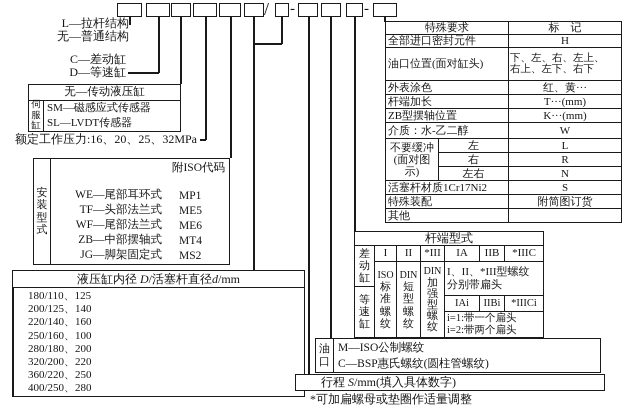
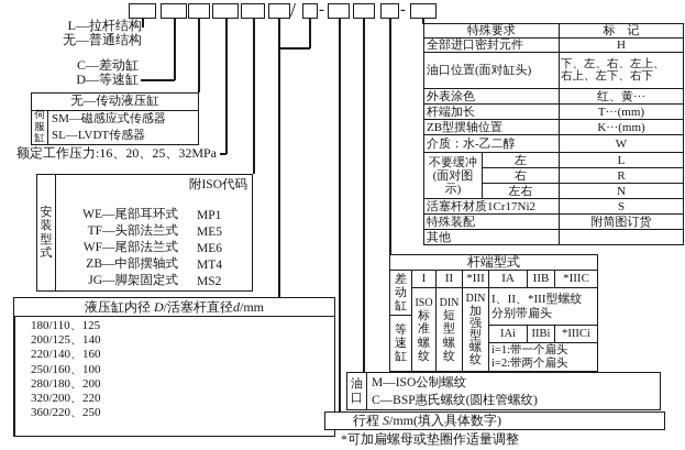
  /
  -
  -
  L—拉杆结构
  无—普通结构
  C—差动缸
  D—等速缸
  额定工作压力:16、20、25、32MPa
  无—传动液压缸
  伺服缸
  SM—磁感应式传感器
  SL—LVDT传感器
  安装型式
  附ISO代码
  WE—尾部耳环式
  MP1
  TF—头部法兰式
  ME5
  WF—尾部法兰式
  ME6
  ZB—中部摆轴式
  MT4
  JG—脚架固定式
  MS2
  液压缸内径 D/活塞杆直径d/mm
  180/110、125
  200/125、140
  220/140、160
  250/160、100
  280/180、200
  320/200、220
  360/220、250
- 400/250、280
  特殊要求	标 记
  全部进口密封元件	H
  油口位置(面对缸头)	下、左、右、左上、 右上、左下、右下
  外表涂色	红、黄···
  杆端加长	T···(mm)
  ZB型摆轴位置	K···(mm)
  介质：水-乙二醇	W
  不要缓冲 (面对图示)	左	L
  右	R
  左右	N
  活塞杆材质1Cr17Ni2	S
  特殊装配	附简图订货
  其他
  杆端型式
  差动缸
  等速缸
  I
  II
  *III
  ISO
  标准螺纹
  DIN
  短型螺纹
  DIN
  加强型螺纹
  IA
  IIB
  *IIIC
  I、II、*III型螺纹
  分别带扁头
  IAi
  IIBi
  *IIICi
  i=1:带一个扁头
  i=2:带两个扁头
  油口
  M—ISO公制螺纹
  C—BSP惠氏螺纹(圆柱管螺纹)
  行程 S/mm(填入具体数字)
  *可加扁螺母或垫圈作适量调整
